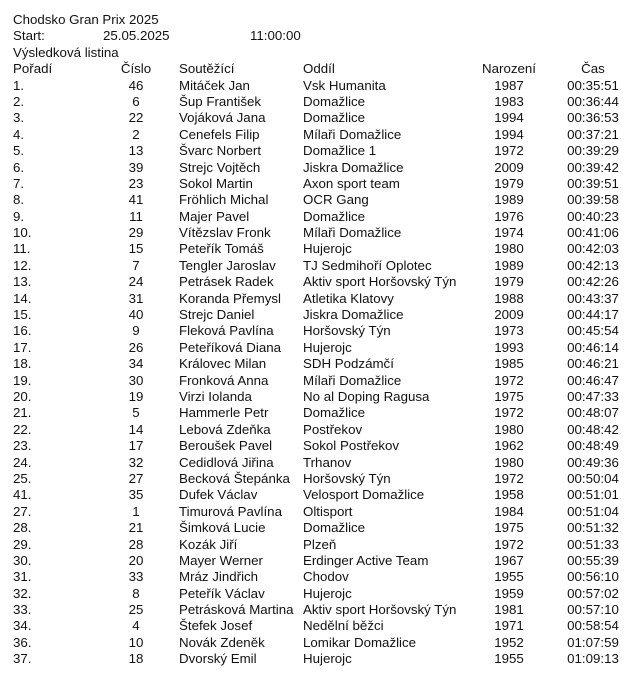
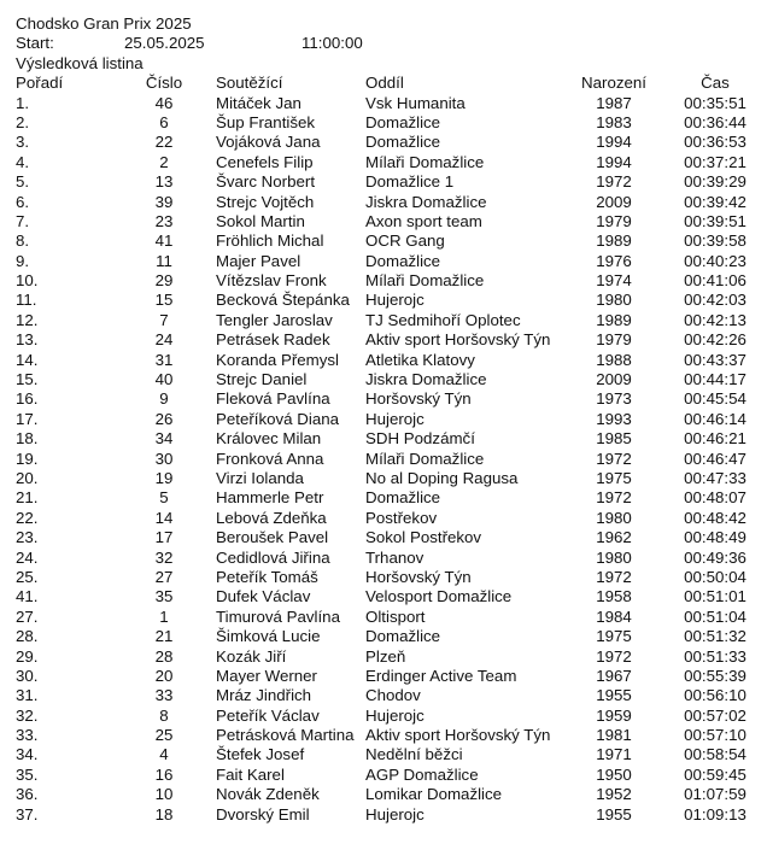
  Chodsko Gran Prix 2025
  Start:
  25.05.2025
  11:00:00
  Výsledková listina
  Pořadí
  Číslo
  Soutěžící
  Oddíl
  Narození
  Čas
  1.
  46
  Mitáček Jan
  Vsk Humanita
  1987
  00:35:51
  2.
  6
  Šup František
  Domažlice
  1983
  00:36:44
  3.
  22
  Vojáková Jana
  Domažlice
  1994
  00:36:53
  4.
  2
  Cenefels Filip
  Mílaři Domažlice
  1994
  00:37:21
  5.
  13
  Švarc Norbert
  Domažlice 1
  1972
  00:39:29
  6.
  39
  Strejc Vojtěch
  Jiskra Domažlice
  2009
  00:39:42
  7.
  23
  Sokol Martin
  Axon sport team
  1979
  00:39:51
  8.
  41
  Fröhlich Michal
  OCR Gang
  1989
  00:39:58
  9.
  11
  Majer Pavel
  Domažlice
  1976
  00:40:23
  10.
  29
  Vítězslav Fronk
  Mílaři Domažlice
  1974
  00:41:06
  11.
  15
- Peteřík Tomáš
+ Becková Štepánka
  Hujerojc
  1980
  00:42:03
  12.
  7
  Tengler Jaroslav
  TJ Sedmihoří Oplotec
  1989
  00:42:13
  13.
  24
  Petrásek Radek
  Aktiv sport Horšovský Týn
  1979
  00:42:26
  14.
  31
  Koranda Přemysl
  Atletika Klatovy
  1988
  00:43:37
  15.
  40
  Strejc Daniel
  Jiskra Domažlice
  2009
  00:44:17
  16.
  9
  Fleková Pavlína
  Horšovský Týn
  1973
  00:45:54
  17.
  26
  Peteříková Diana
  Hujerojc
  1993
  00:46:14
  18.
  34
  Královec Milan
  SDH Podzámčí
  1985
  00:46:21
  19.
  30
  Fronková Anna
  Mílaři Domažlice
  1972
  00:46:47
  20.
  19
  Virzi Iolanda
  No al Doping Ragusa
  1975
  00:47:33
  21.
  5
  Hammerle Petr
  Domažlice
  1972
  00:48:07
  22.
  14
  Lebová Zdeňka
  Postřekov
  1980
  00:48:42
  23.
  17
  Beroušek Pavel
  Sokol Postřekov
  1962
  00:48:49
  24.
  32
  Cedidlová Jiřina
  Trhanov
  1980
  00:49:36
  25.
  27
- Becková Štepánka
+ Peteřík Tomáš
  Horšovský Týn
  1972
  00:50:04
  41.
  35
  Dufek Václav
  Velosport Domažlice
  1958
  00:51:01
  27.
  1
  Timurová Pavlína
  Oltisport
  1984
  00:51:04
  28.
  21
  Šimková Lucie
  Domažlice
  1975
  00:51:32
  29.
  28
  Kozák Jiří
  Plzeň
  1972
  00:51:33
  30.
  20
  Mayer Werner
  Erdinger Active Team
  1967
  00:55:39
  31.
  33
  Mráz Jindřich
  Chodov
  1955
  00:56:10
  32.
  8
  Peteřík Václav
  Hujerojc
  1959
  00:57:02
  33.
  25
  Petrásková Martina
  Aktiv sport Horšovský Týn
  1981
  00:57:10
  34.
  4
  Štefek Josef
  Nedělní běžci
  1971
  00:58:54
+ 35.
+ 16
+ Fait Karel
+ AGP Domažlice
+ 1950
+ 00:59:45
  36.
  10
  Novák Zdeněk
  Lomikar Domažlice
  1952
  01:07:59
  37.
  18
  Dvorský Emil
  Hujerojc
  1955
  01:09:13
